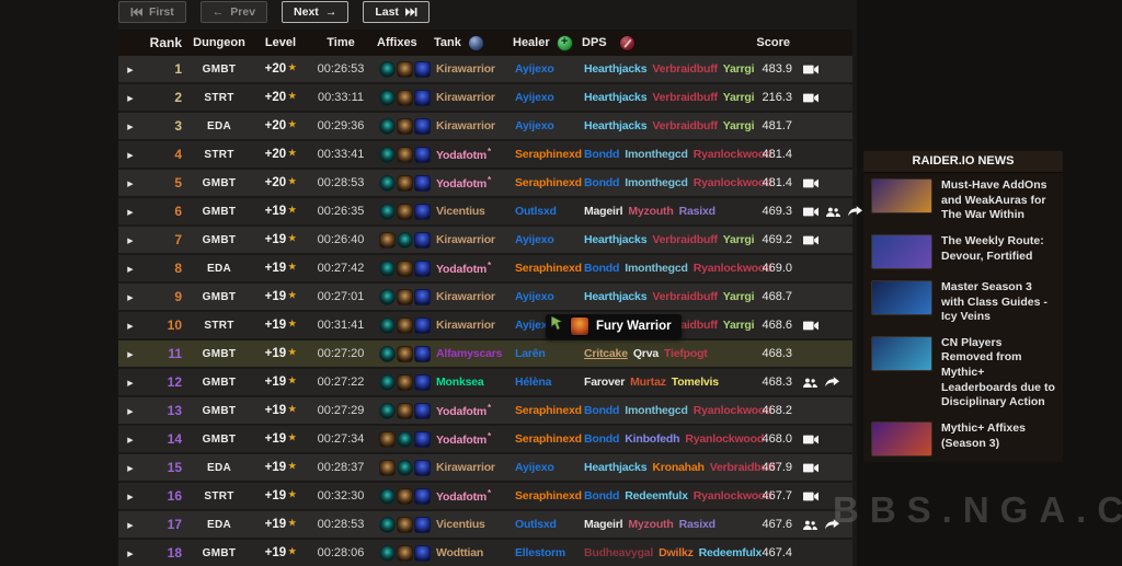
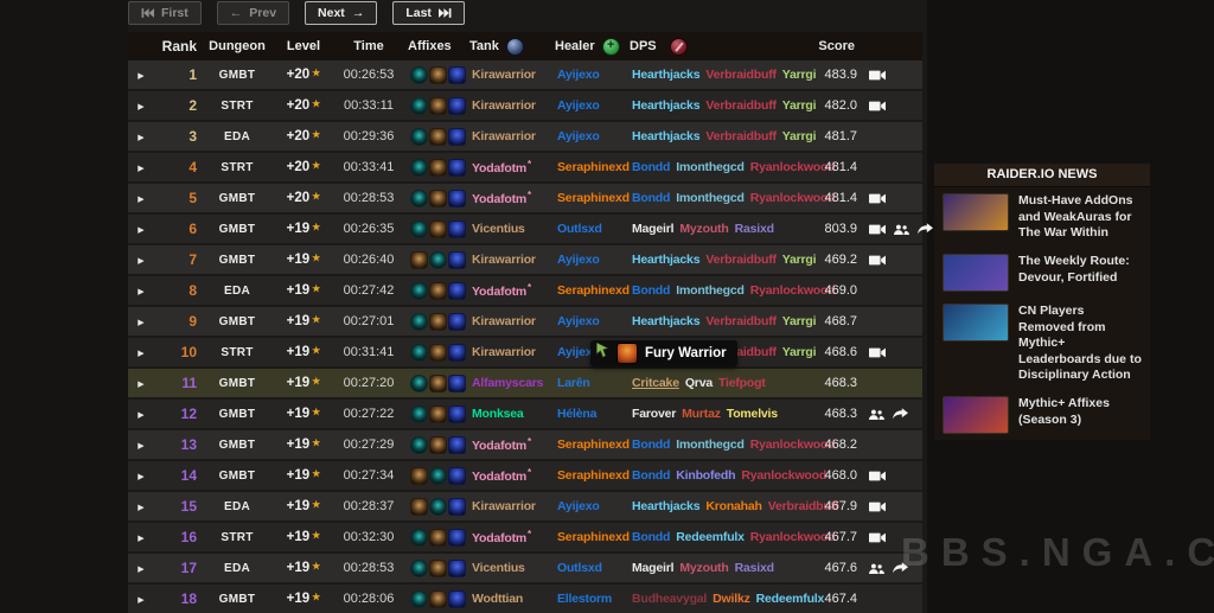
  First
  ←
  Prev
  Next
  →
  Last
  Rank
  Dungeon
  Level
  Time
  Affixes
  Tank
  Healer
  DPS
  Score
  1
  GMBT
  +20 ★
  00:26:53
  Kirawarrior
  Ayijexo
  Hearthjacks
  Verbraidbuff
  Yarrgi
  483.9
  2
  STRT
  +20 ★
  00:33:11
  Kirawarrior
  Ayijexo
  Hearthjacks
  Verbraidbuff
  Yarrgi
- 216.3
+ 482.0
  3
  EDA
  +20 ★
  00:29:36
  Kirawarrior
  Ayijexo
  Hearthjacks
  Verbraidbuff
  Yarrgi
  481.7
  4
  STRT
  +20 ★
  00:33:41
  Yodafotm*
  Seraphinexd
  Bondd
  Imonthegcd
  Ryanlockwood
  481.4
  5
  GMBT
  +20 ★
  00:28:53
  Yodafotm*
  Seraphinexd
  Bondd
  Imonthegcd
  Ryanlockwood
  481.4
  6
  GMBT
  +19 ★
  00:26:35
  Vicentius
  Outlsxd
  Mageirl
  Myzouth
  Rasixd
- 469.3
+ 803.9
  7
  GMBT
  +19 ★
  00:26:40
  Kirawarrior
  Ayijexo
  Hearthjacks
  Verbraidbuff
  Yarrgi
  469.2
  8
  EDA
  +19 ★
  00:27:42
  Yodafotm*
  Seraphinexd
  Bondd
  Imonthegcd
  Ryanlockwood
  469.0
  9
  GMBT
  +19 ★
  00:27:01
  Kirawarrior
  Ayijexo
  Hearthjacks
  Verbraidbuff
  Yarrgi
  468.7
  10
  STRT
  +19 ★
  00:31:41
  Kirawarrior
  Ayijex
  Yarrgi
  468.6
  11
  GMBT
  +19 ★
  00:27:20
  Alfamyscars
  Larên
  Critcake
  Qrva
  Tiefpogt
  468.3
  12
  GMBT
  +19 ★
  00:27:22
  Monksea
  Hélèna
  Farover
  Murtaz
  Tomelvis
  468.3
  13
  GMBT
  +19 ★
  00:27:29
  Yodafotm*
  Seraphinexd
  Bondd
  Imonthegcd
  Ryanlockwood
  468.2
  14
  GMBT
  +19 ★
  00:27:34
  Yodafotm*
  Seraphinexd
  Bondd
  Kinbofedh
  Ryanlockwood
  468.0
  15
  EDA
  +19 ★
  00:28:37
  Kirawarrior
  Ayijexo
  Hearthjacks
  Kronahah
  Verbraidbuff
  467.9
  16
  STRT
  +19 ★
  00:32:30
  Yodafotm*
  Seraphinexd
  Bondd
  Redeemfulx
  Ryanlockwood
  467.7
  17
  EDA
  +19 ★
  00:28:53
  Vicentius
  Outlsxd
  Mageirl
  Myzouth
  Rasixd
  467.6
  18
  GMBT
  +19 ★
  00:28:06
  Wodttian
  Ellestorm
  Budheavygal
  Dwilkz
  Redeemfulx
  467.4
  Fury Warrior
  RAIDER.IO NEWS
  Must-Have AddOns and WeakAuras for The War Within
  The Weekly Route: Devour, Fortified
- Master Season 3 with Class Guides - Icy Veins
  CN Players Removed from Mythic+ Leaderboards due to Disciplinary Action
  Mythic+ Affixes (Season 3)
  BBS.NGA.C
